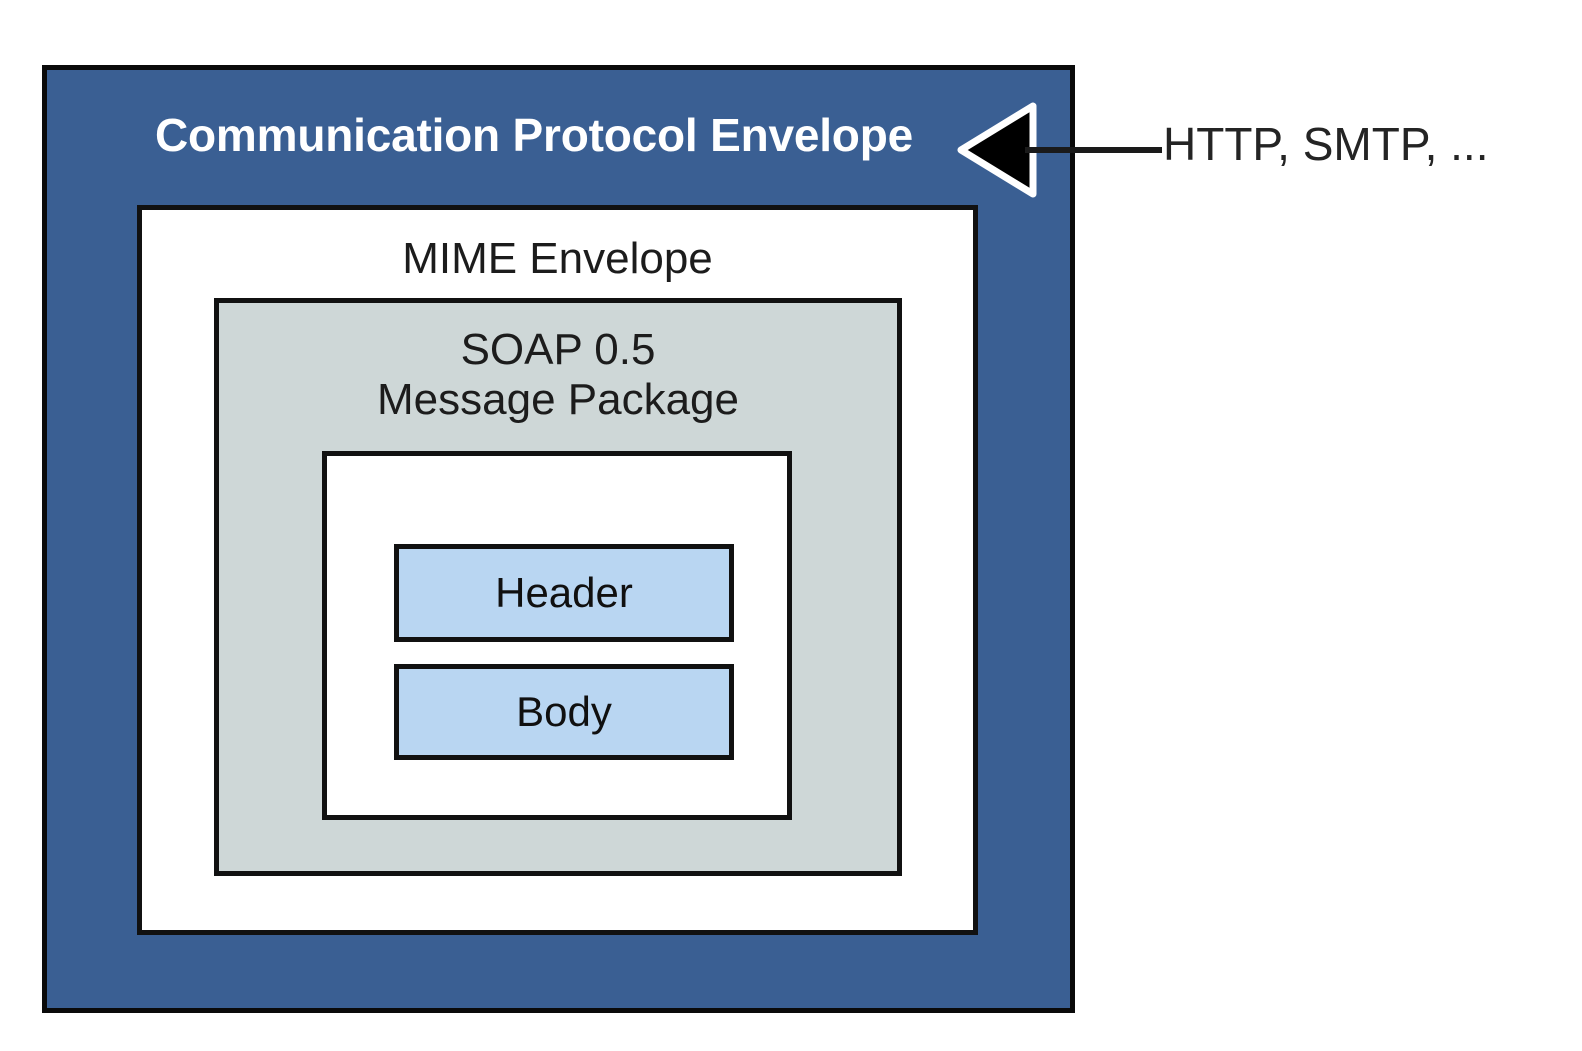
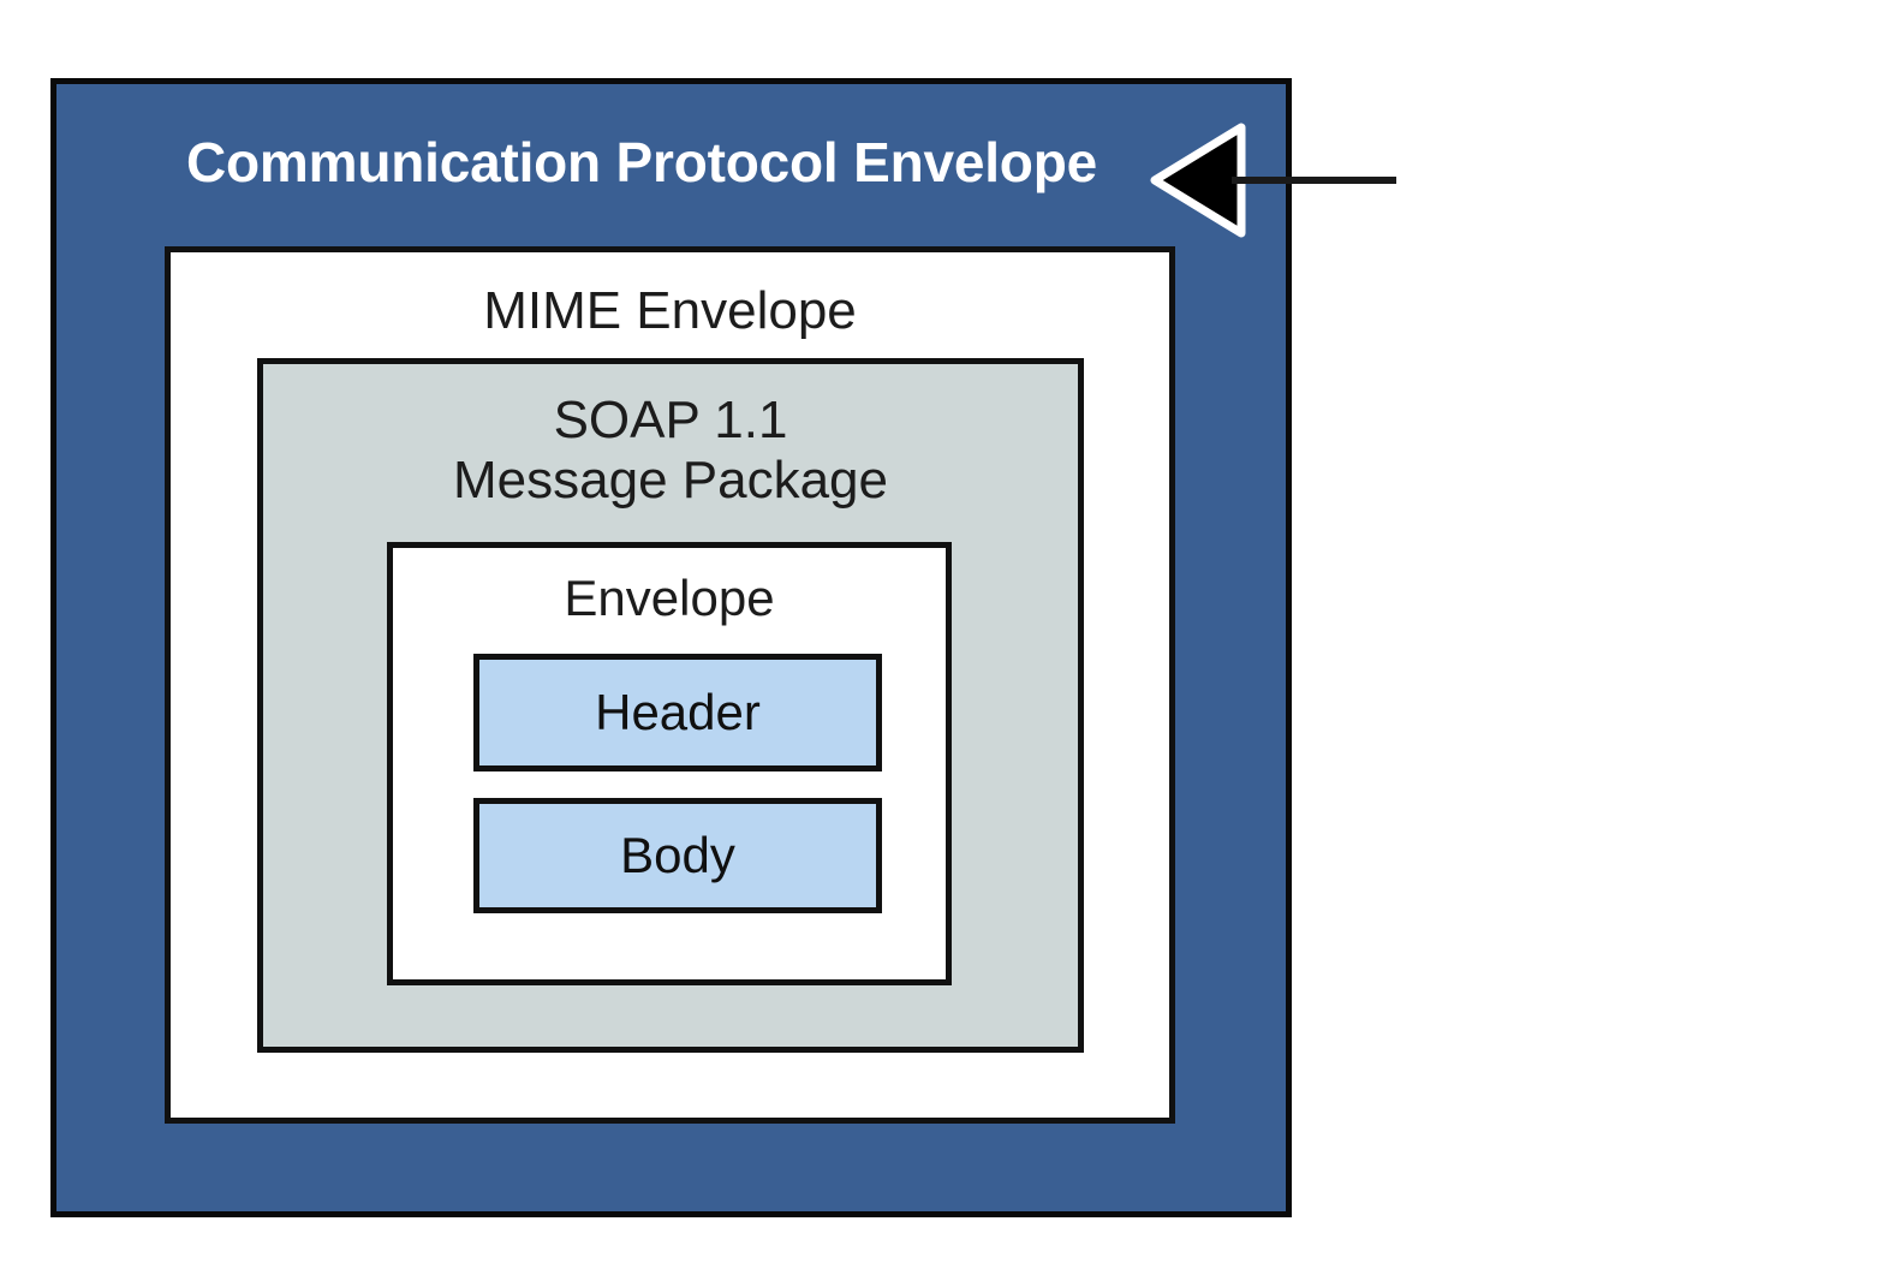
  Communication Protocol Envelope
  MIME Envelope
- SOAP 0.5
+ SOAP 1.1
  Message Package
+ Envelope
  Header
  Body
- HTTP, SMTP, ...
